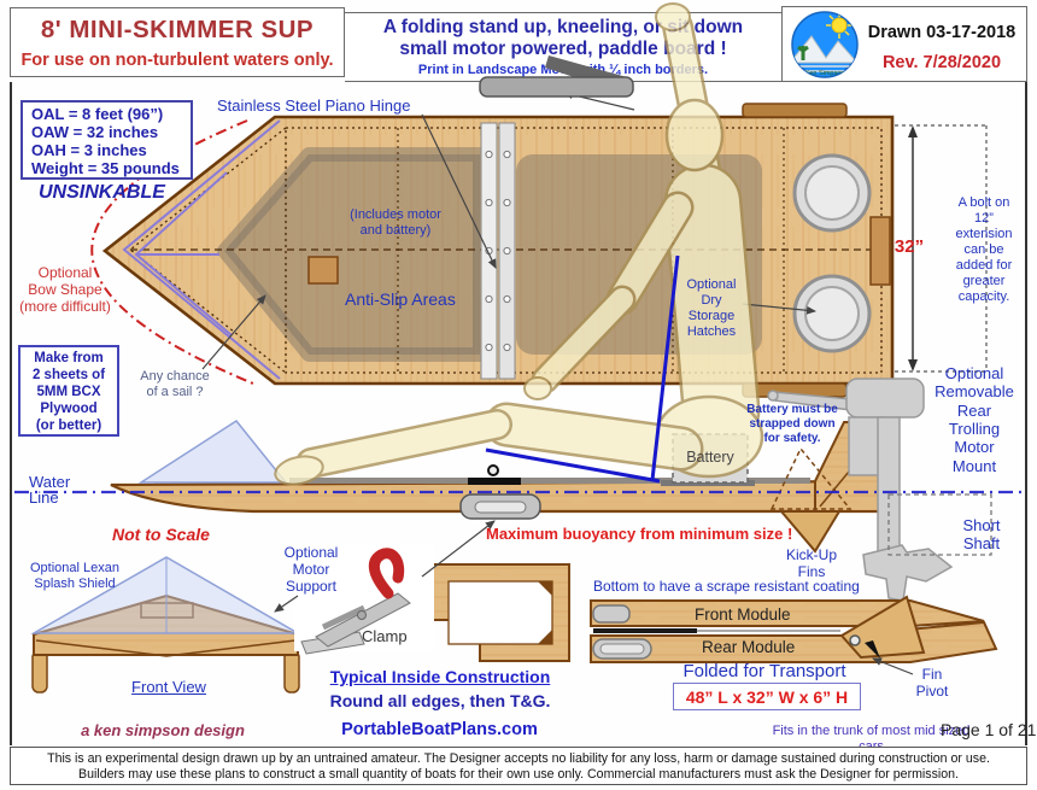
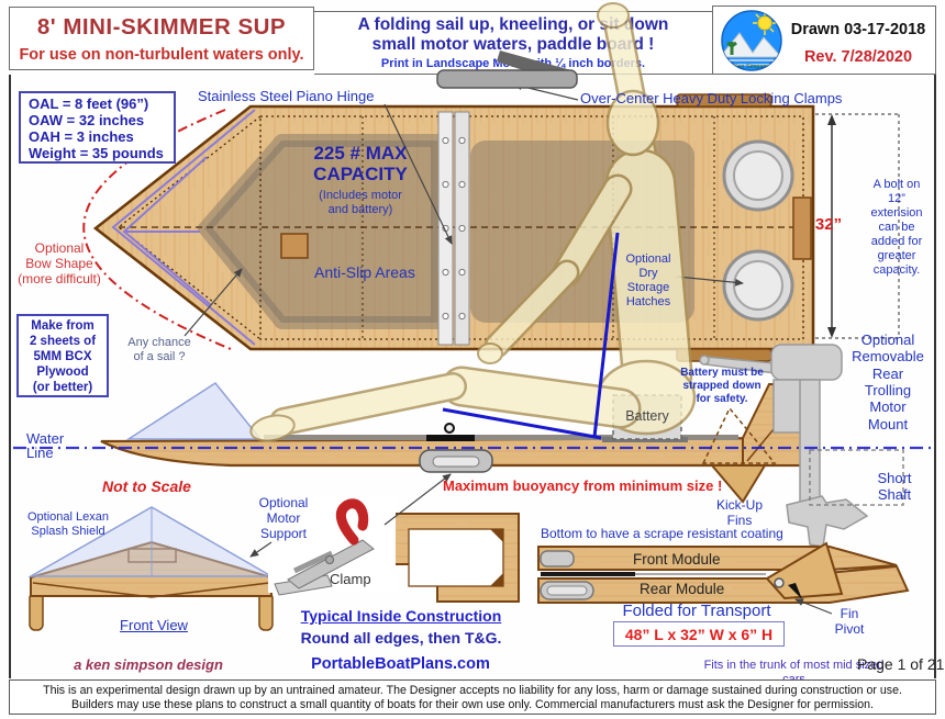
  8' MINI-SKIMMER SUP
  For use on non-turbulent waters only.
- A folding stand up, kneeling, or sit down
+ A folding sail up, kneeling, or sit down
- small motor powered, paddle board !
+ small motor waters, paddle board !
  Print in Landscape Mh ¼ inch borders.
  Drawn 03-17-2018
  Rev. 7/28/2020
  OAL = 8 feet (96”)
  OAW = 32 inches
  OAH = 3 inches
  Weight = 35 pounds
- UNSINKABLE
  Make from
  2 sheets of
  5MM BCX
  Plywood
  (or better)
  Stainless Steel Piano Hinge
+ Over-Center Heavy Duty Locking Clamps
+ 225 # MAX
+ CAPACITY
  (Includes motor
  and battery)
  Anti-Slip Areas
  Optional
  Dry
  Storage
  Hatches
  32”
  A bolt on
  12”
  extension
  can be
  added for
  greater
  capacity.
  Optional
  Bow Shape
  (more difficult)
  Any chance
  of a sail ?
  Water
  Line
  Not to Scale
  Battery must be
  strapped down
  for safety.
  Battery
  Optional
  Removable
  Rear
  Trolling
  Motor
  Mount
  Short
  Shaft
  Kick-Up
  Fins
  Maximum buoyancy from minimum size !
  Optional
  Motor
  Support
  Clamp
  Typical Inside Construction
  Round all edges, then T&G.
  Optional Lexan
  Splash Shield
  Front View
  Bottom to have a scrape resistant coating
  Front Module
  Rear Module
  Folded for Transport
  48” L x 32” W x 6” H
  Fin
  Pivot
  a ken simpson design
  PortableBoatPlans.com
  Fits in the trunk of most mid sized
  Page 1 of 21
  This is an experimental design drawn up by an untrained amateur. The Designer accepts no liability for any loss, harm or damage sustained during construction or use.
  Builders may use these plans to construct a small quantity of boats for their own use only. Commercial manufacturers must ask the Designer for permission.
